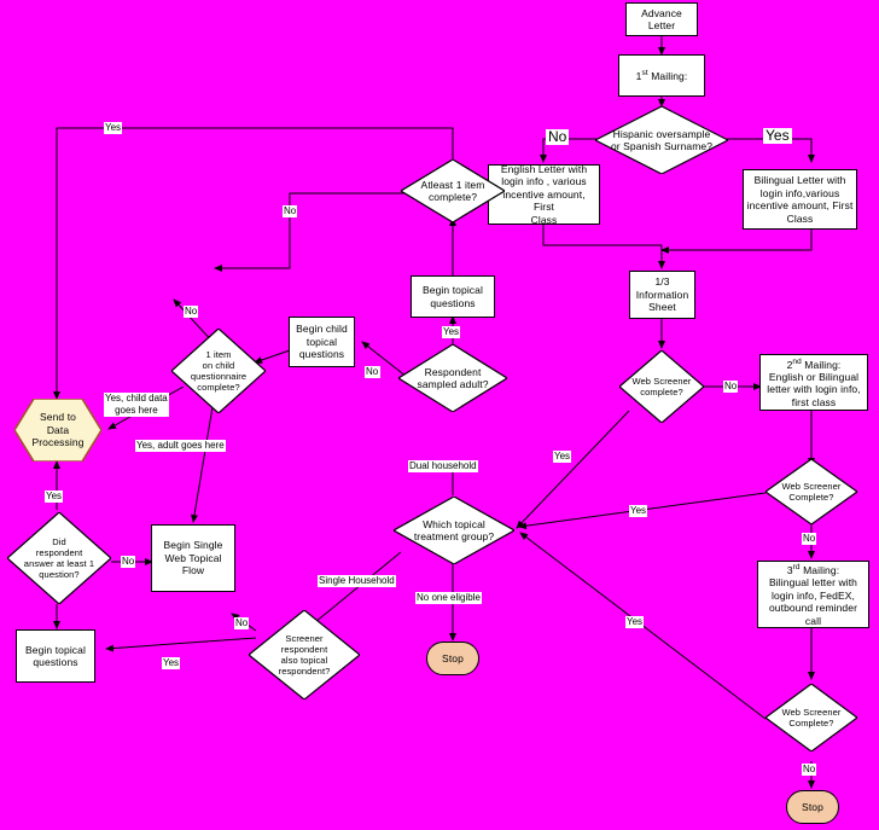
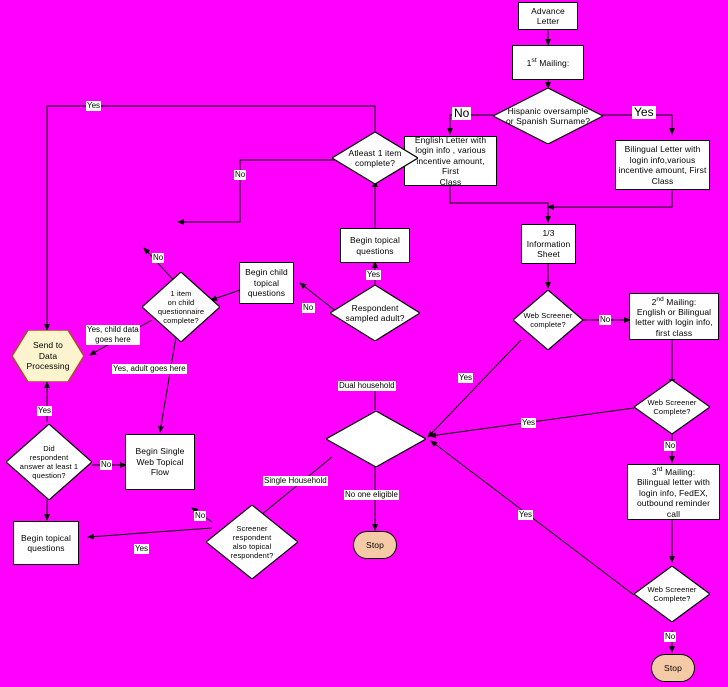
  Advance
  Letter
  1 Mailing:
  Hispanic oversample
  or Spanish Surname?
  English Letter with
  login info , various
  incentive amount, First
  Class
  Bilingual Letter with
  login info,various
  incentive amount, First
  Class
  1/3
  Information
  Sheet
  Web Screener
  complete?
  2 Mailing:
  English or Bilingual
  letter with login info,
  first class
  Web Screener
  Complete?
  3 Mailing:
  Bilingual letter with
  login info, FedEX,
  outbound reminder call
  Web Screener
  Complete?
  Stop
- Which topical
- treatment group?
  Stop
  Respondent
  sampled adult?
  Begin topical
  questions
  Atleast 1 item
  complete?
  1 item
  on child
  questionnaire
  complete?
  Begin child
  topical
  questions
  Send to
  Data
  Processing
  Did
  respondent
  answer at least 1
  question?
  Begin Single
  Web Topical
  Flow
  Begin topical
  questions
  Screener
  respondent
  also topical
  respondent?
  No
  Yes
  No
  Yes
  No
  Yes
  No
  Yes
  Dual household
  Single Household
  No one eligible
  Yes
  Yes
  No
  No
  Yes, child data
  goes here
  Yes, adult goes here
  Yes
  No
  Yes
  No
  No
